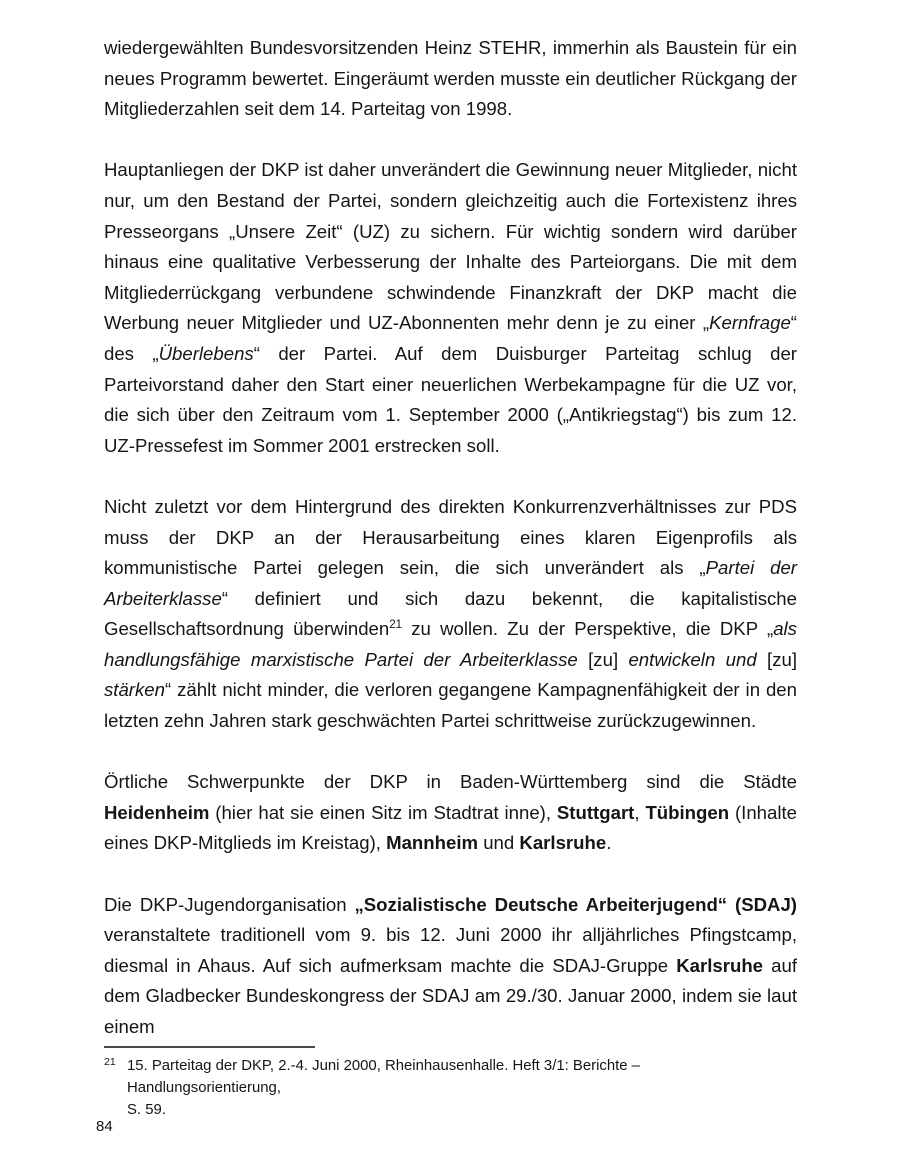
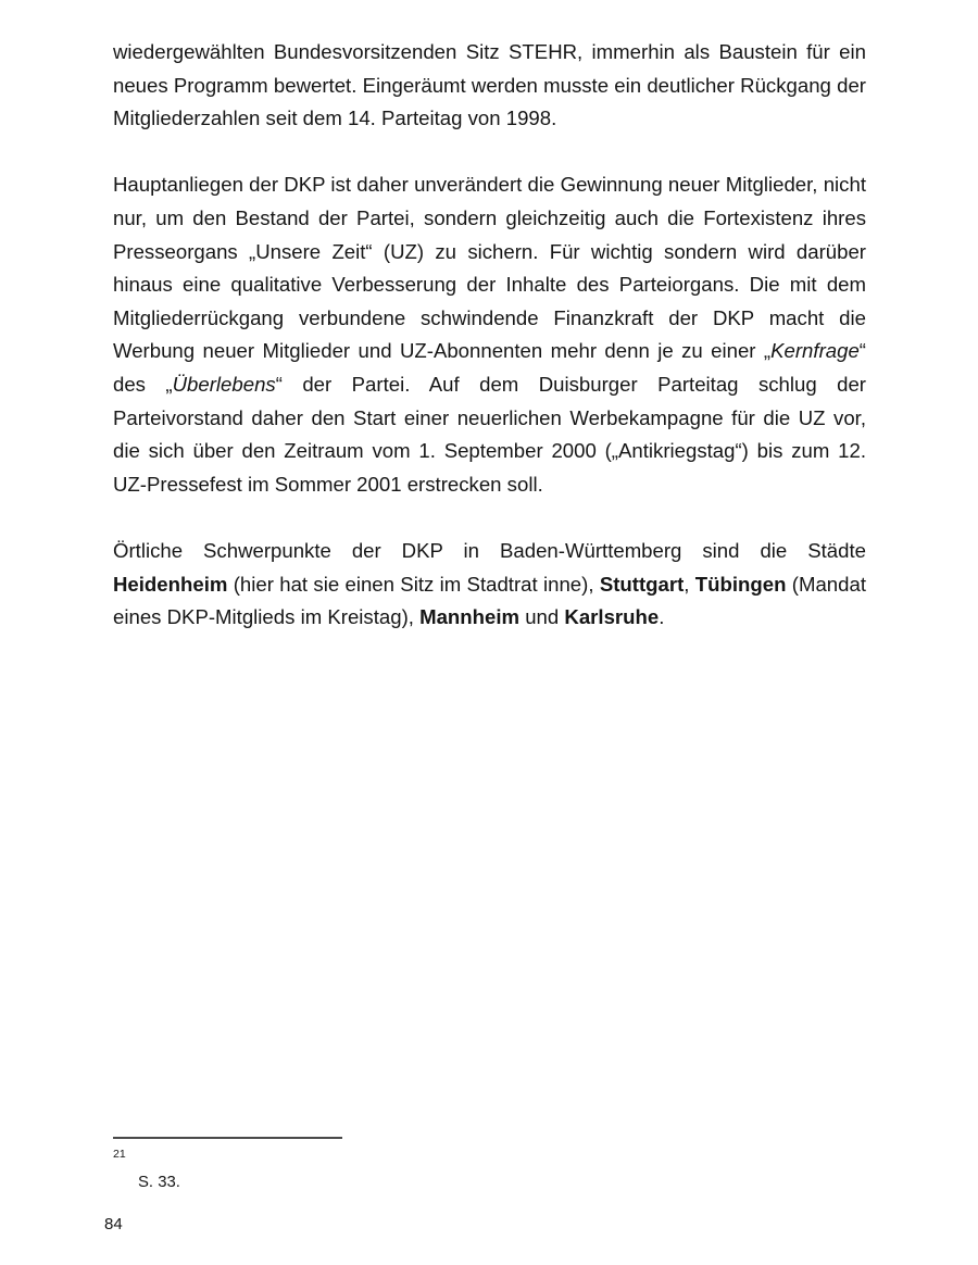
- wiedergewählten Bundesvorsitzenden Heinz STEHR, immerhin als Baustein für ein neues Programm bewertet. Eingeräumt werden musste ein deutlicher Rückgang der Mitgliederzahlen seit dem 14. Parteitag von 1998.
+ wiedergewählten Bundesvorsitzenden Sitz STEHR, immerhin als Baustein für ein neues Programm bewertet. Eingeräumt werden musste ein deutlicher Rückgang der Mitgliederzahlen seit dem 14. Parteitag von 1998.
  Hauptanliegen der DKP ist daher unverändert die Gewinnung neuer Mitglieder, nicht nur, um den Bestand der Partei, sondern gleichzeitig auch die Fortexistenz ihres Presseorgans „Unsere Zeit“ (UZ) zu sichern. Für wichtig sondern wird darüber hinaus eine qualitative Verbesserung der Inhalte des Parteiorgans. Die mit dem Mitgliederrückgang verbundene schwindende Finanzkraft der DKP macht die Werbung neuer Mitglieder und UZ-Abonnenten mehr denn je zu einer „Kernfrage“ des „Überlebens“ der Partei. Auf dem Duisburger Parteitag schlug der Parteivorstand daher den Start einer neuerlichen Werbekampagne für die UZ vor, die sich über den Zeitraum vom 1. September 2000 („Antikriegstag“) bis zum 12. UZ-Pressefest im Sommer 2001 erstrecken soll.
- Nicht zuletzt vor dem Hintergrund des direkten Konkurrenzverhältnisses zur PDS muss der DKP an der Herausarbeitung eines klaren Eigenprofils als kommunistische Partei gelegen sein, die sich unverändert als „Partei der Arbeiterklasse“ definiert und sich dazu bekennt, die kapitalistische Gesellschaftsordnung überwinden21 zu wollen. Zu der Perspektive, die DKP „als handlungsfähige marxistische Partei der Arbeiterklasse [zu] entwickeln und [zu] stärken“ zählt nicht minder, die verloren gegangene Kampagnenfähigkeit der in den letzten zehn Jahren stark geschwächten Partei schrittweise zurückzugewinnen.
- Örtliche Schwerpunkte der DKP in Baden-Württemberg sind die Städte Heidenheim (hier hat sie einen Sitz im Stadtrat inne), Stuttgart, Tübingen (Inhalte eines DKP-Mitglieds im Kreistag), Mannheim und Karlsruhe.
+ Örtliche Schwerpunkte der DKP in Baden-Württemberg sind die Städte Heidenheim (hier hat sie einen Sitz im Stadtrat inne), Stuttgart, Tübingen (Mandat eines DKP-Mitglieds im Kreistag), Mannheim und Karlsruhe.
- Die DKP-Jugendorganisation „Sozialistische Deutsche Arbeiterjugend“ (SDAJ) veranstaltete traditionell vom 9. bis 12. Juni 2000 ihr alljährliches Pfingstcamp, diesmal in Ahaus. Auf sich aufmerksam machte die SDAJ-Gruppe Karlsruhe auf dem Gladbecker Bundeskongress der SDAJ am 29./30. Januar 2000, indem sie laut einem
  21
- 15. Parteitag der DKP, 2.-4. Juni 2000, Rheinhausenhalle. Heft 3/1: Berichte – Handlungsorientierung,
- S. 59.
+ S. 33.
  84
